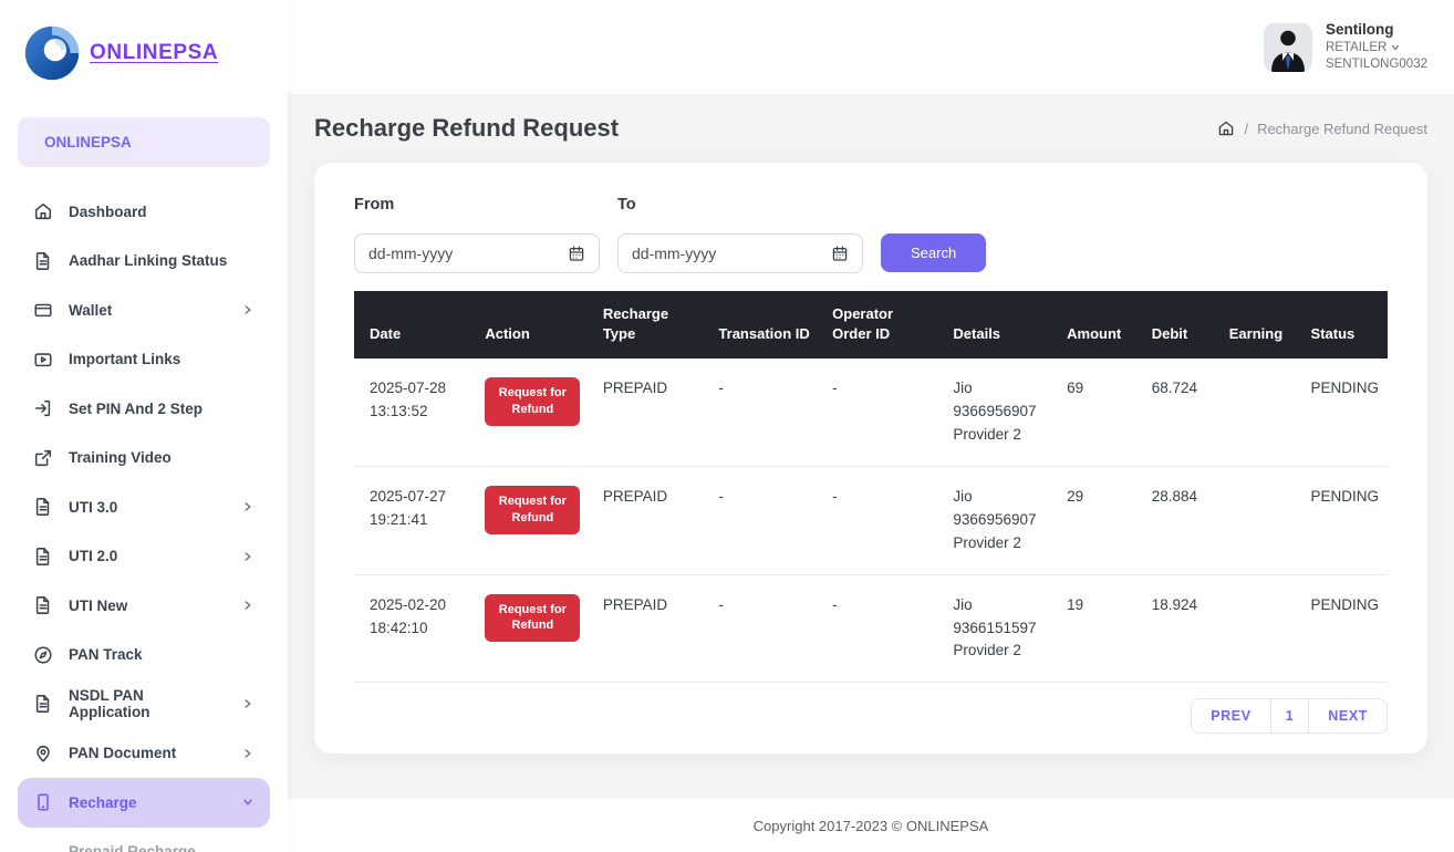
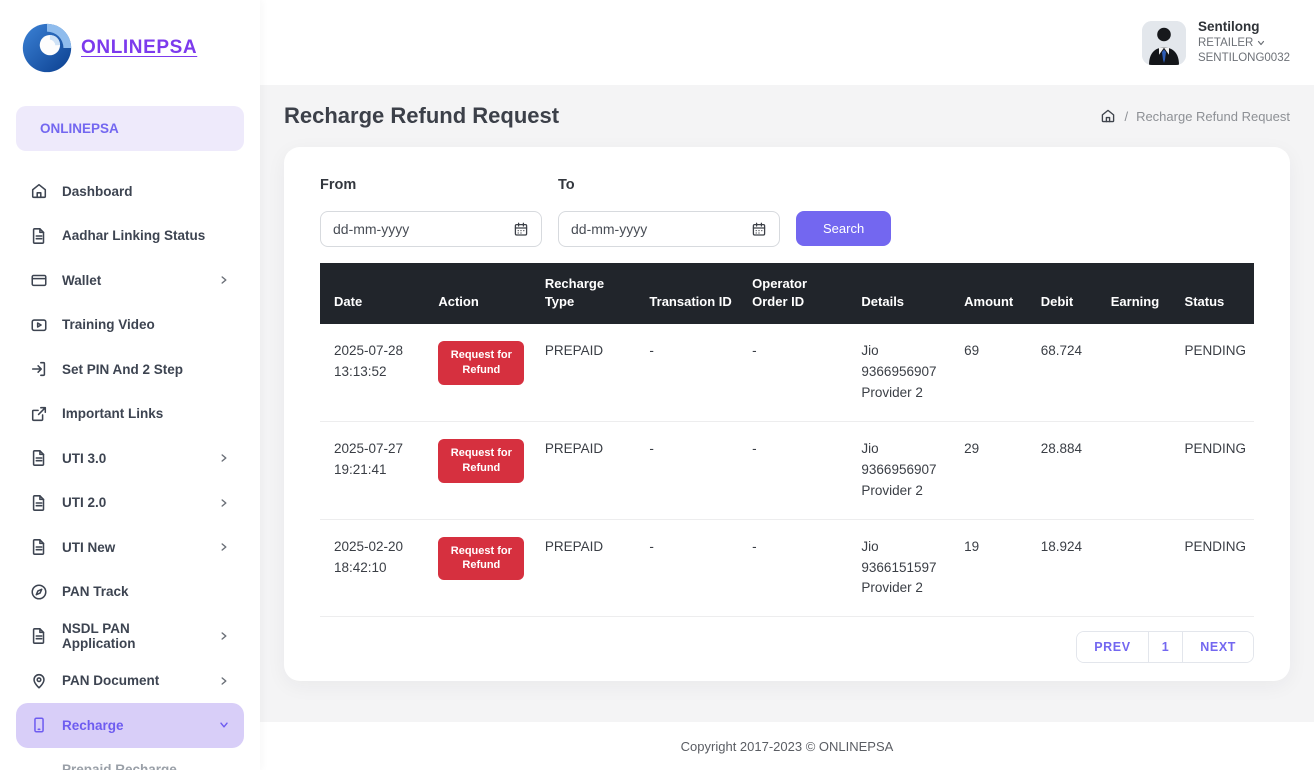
  ONLINEPSA
  ONLINEPSA
  Dashboard
  Aadhar Linking Status
  Wallet
- Important Links
+ Training Video
  Set PIN And 2 Step
- Training Video
+ Important Links
  UTI 3.0
  UTI 2.0
  UTI New
  PAN Track
  NSDL PAN Application
  PAN Document
  Recharge
  Sentilong
  RETAILER
  SENTILONG0032
  Recharge Refund Request
  /
  Recharge Refund Request
  From
  dd-mm-yyyy
  To
  dd-mm-yyyy
  Search
  Date	Action	Recharge Type	Transation ID	Operator Order ID	Details	Amount	Debit	Earning	Status
  2025-07-2813:13:52	Request for Refund	PREPAID	-	-	Jio9366956907Provider 2	69	68.724		PENDING
  2025-07-2719:21:41	Request for Refund	PREPAID	-	-	Jio9366956907Provider 2	29	28.884		PENDING
  2025-02-2018:42:10	Request for Refund	PREPAID	-	-	Jio9366151597Provider 2	19	18.924		PENDING
  PREV
  1
  NEXT
  Copyright 2017-2023 © ONLINEPSA
